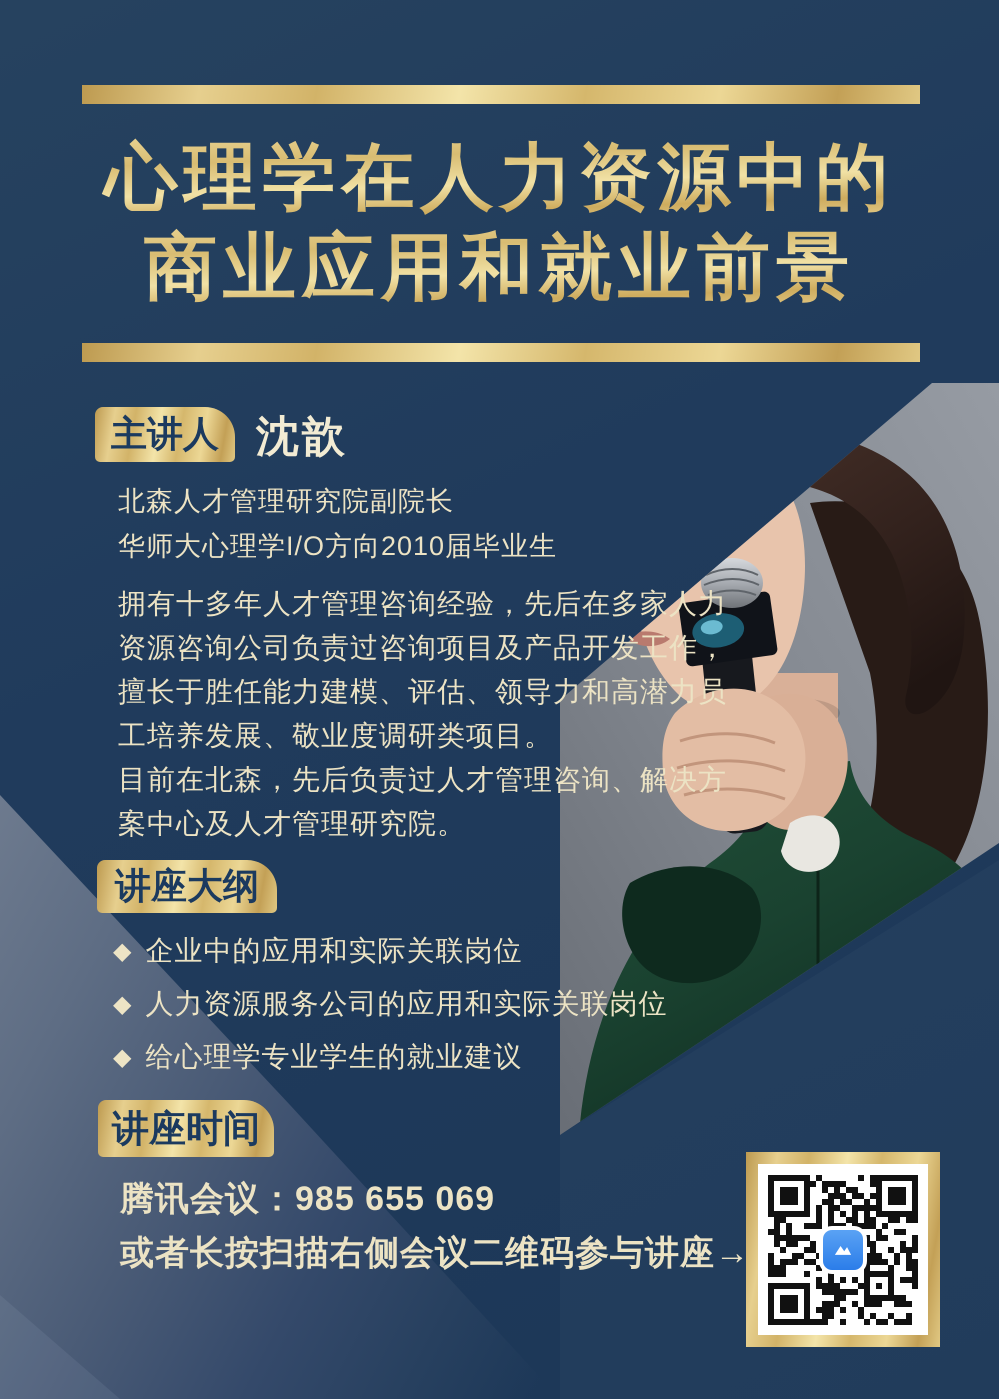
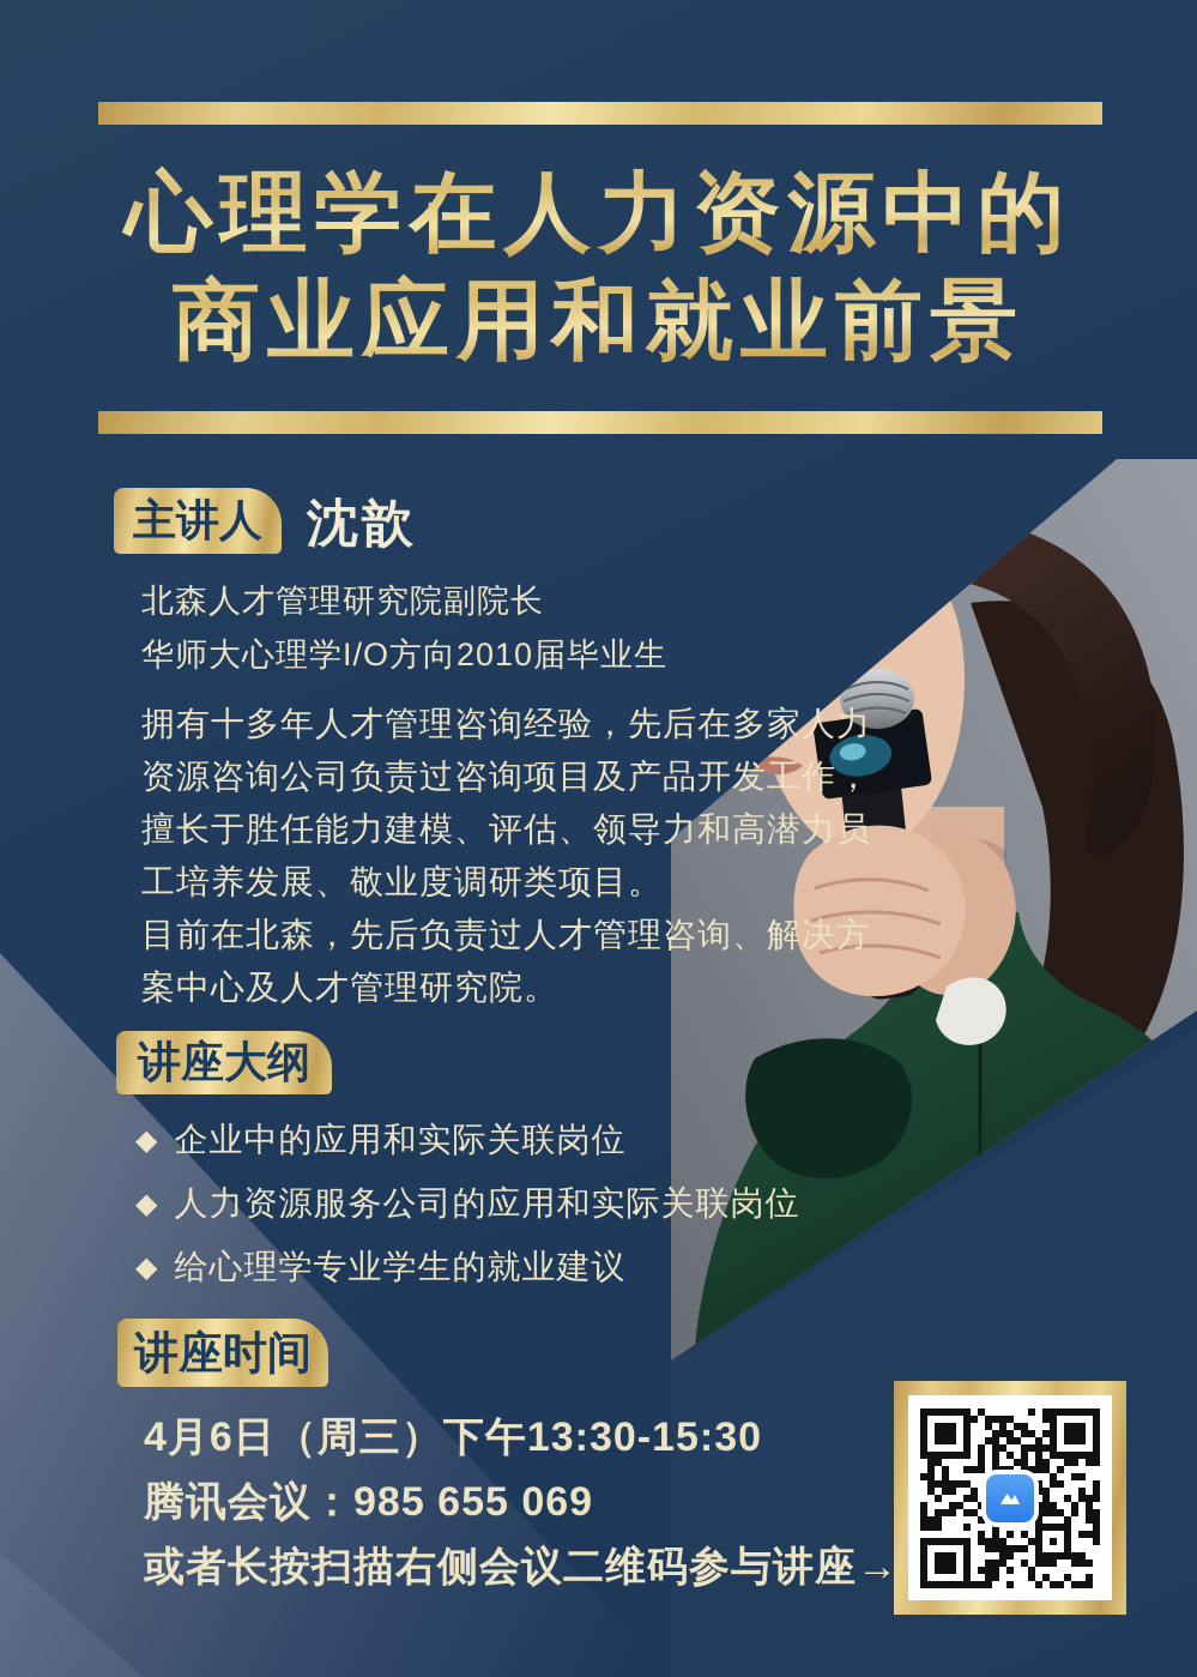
  心理学在人力资源中的
  商业应用和就业前景
  主讲人
  沈歆
  北森人才管理研究院副院长
  华师大心理学I/O方向2010届毕业生
  拥有十多年人才管理咨询经验，先后在多家人力
  资源咨询公司负责过咨询项目及产品开发工作，
  擅长于胜任能力建模、评估、领导力和高潜力员
  工培养发展、敬业度调研类项目。
  目前在北森，先后负责过人才管理咨询、解决方
  案中心及人才管理研究院。
  讲座大纲
  ◆
  企业中的应用和实际关联岗位
  ◆
  人力资源服务公司的应用和实际关联岗位
  ◆
  给心理学专业学生的就业建议
  讲座时间
+ 4月6日（周三）下午13:30-15:30
  腾讯会议：985 655 069
  或者长按扫描右侧会议二维码参与讲座→
